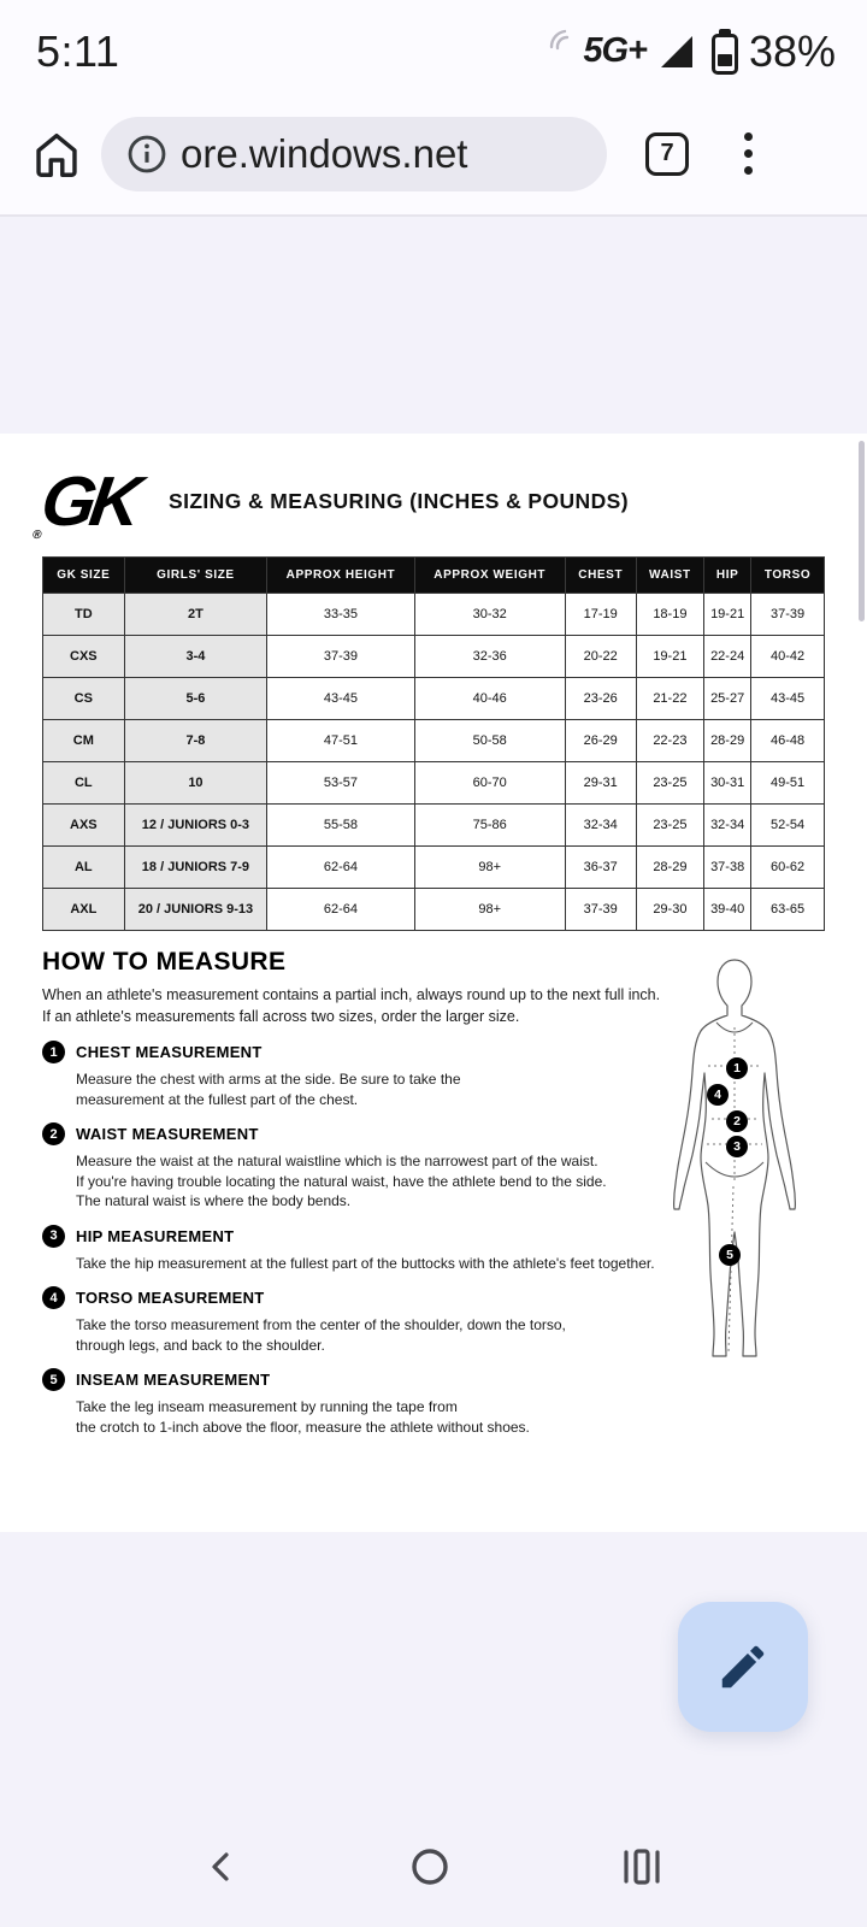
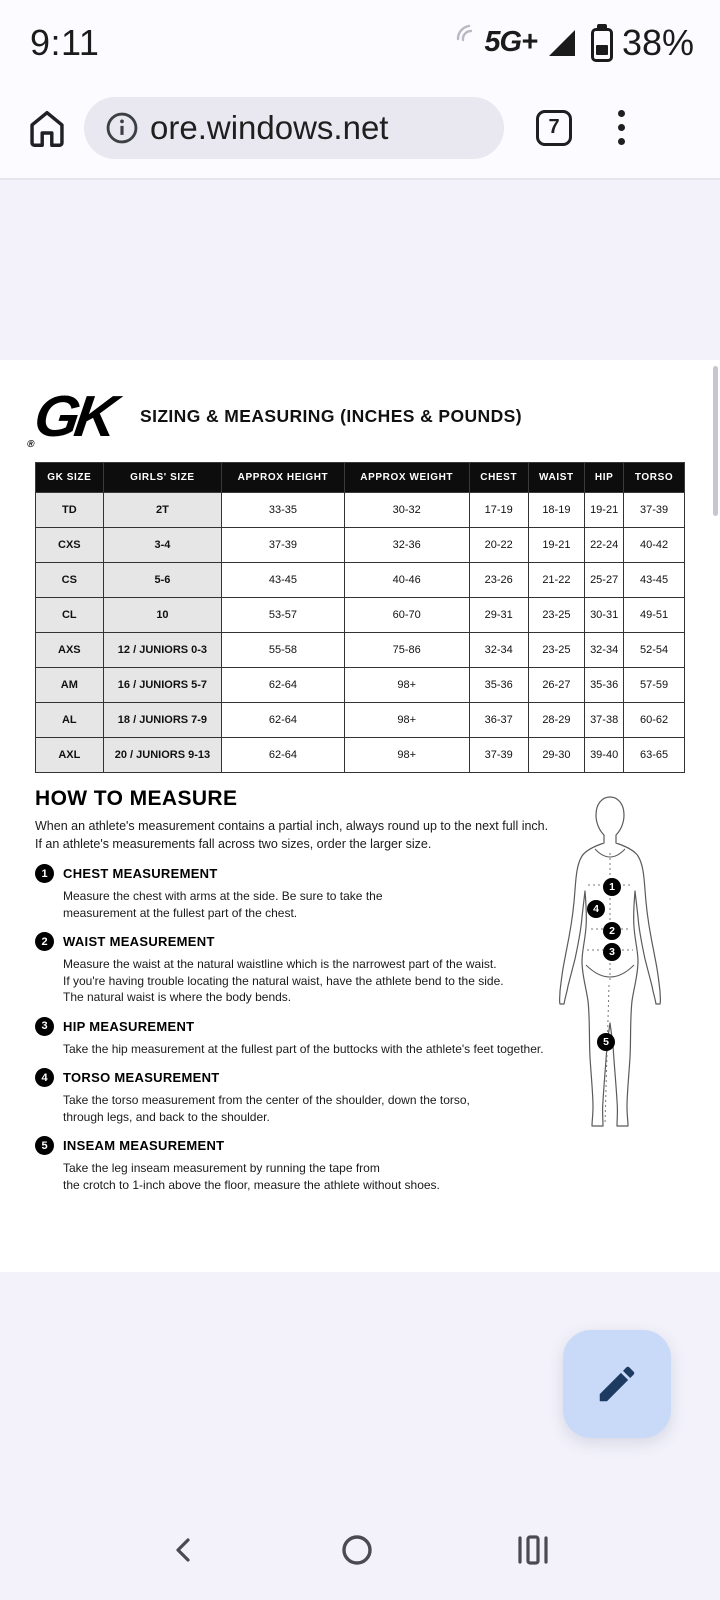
- 5:11
+ 9:11
  5G+
  38%
  ore.windows.net
  7
  SIZING & MEASURING (INCHES & POUNDS)
  GK SIZE	GIRLS' SIZE	APPROX HEIGHT	APPROX WEIGHT	CHEST	WAIST	HIP	TORSO
  TD	2T	33-35	30-32	17-19	18-19	19-21	37-39
  CXS	3-4	37-39	32-36	20-22	19-21	22-24	40-42
  CS	5-6	43-45	40-46	23-26	21-22	25-27	43-45
- CM	7-8	47-51	50-58	26-29	22-23	28-29	46-48
  CL	10	53-57	60-70	29-31	23-25	30-31	49-51
  AXS	12 / JUNIORS 0-3	55-58	75-86	32-34	23-25	32-34	52-54
+ AM	16 / JUNIORS 5-7	62-64	98+	35-36	26-27	35-36	57-59
  AL	18 / JUNIORS 7-9	62-64	98+	36-37	28-29	37-38	60-62
  AXL	20 / JUNIORS 9-13	62-64	98+	37-39	29-30	39-40	63-65
  HOW TO MEASURE
  When an athlete's measurement contains a partial inch, always round up to the next full inch.
  If an athlete's measurements fall across two sizes, order the larger size.
  1
  CHEST MEASUREMENT
  Measure the chest with arms at the side. Be sure to take the
  measurement at the fullest part of the chest.
  2
  WAIST MEASUREMENT
  Measure the waist at the natural waistline which is the narrowest part of the waist.
  If you're having trouble locating the natural waist, have the athlete bend to the side.
  The natural waist is where the body bends.
  3
  HIP MEASUREMENT
  Take the hip measurement at the fullest part of the buttocks with the athlete's feet together.
  4
  TORSO MEASUREMENT
  Take the torso measurement from the center of the shoulder, down the torso,
  through legs, and back to the shoulder.
  5
  INSEAM MEASUREMENT
  Take the leg inseam measurement by running the tape from
  the crotch to 1-inch above the floor, measure the athlete without shoes.
  1
  4
  2
  3
  5
